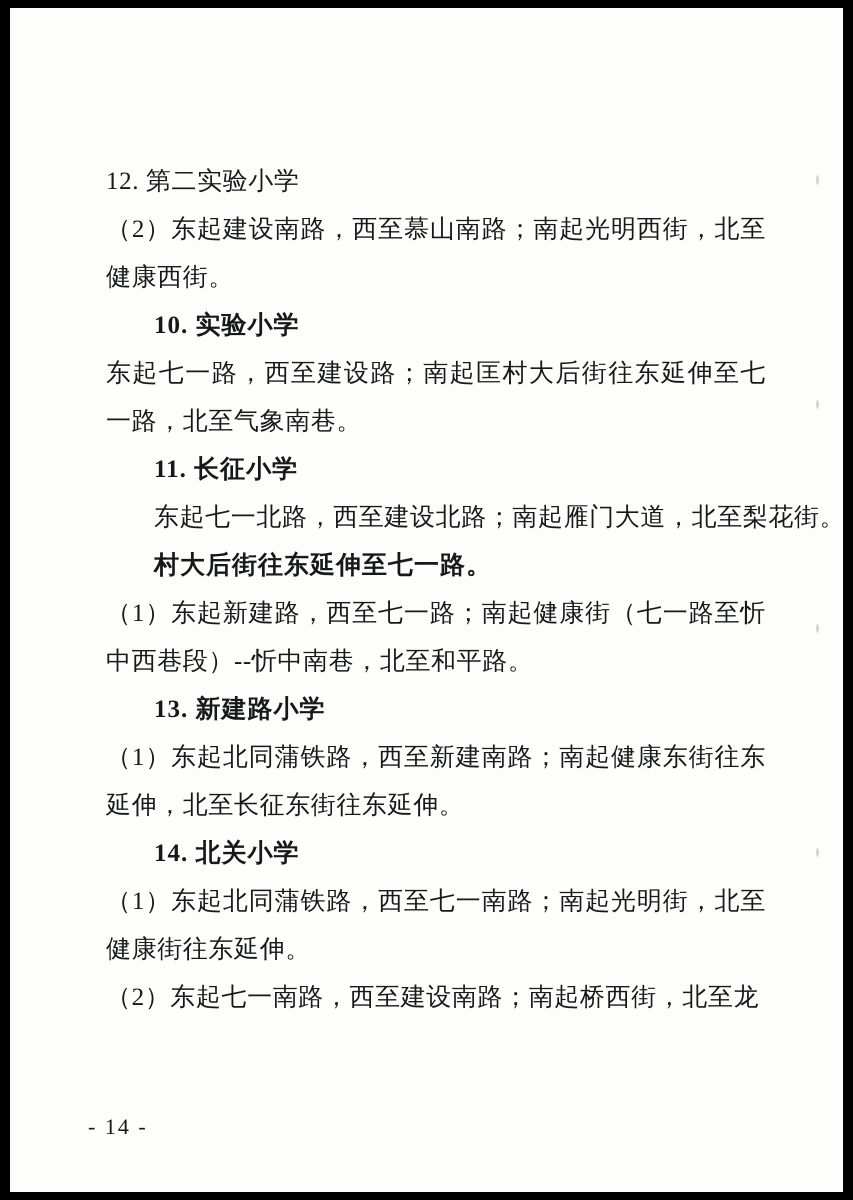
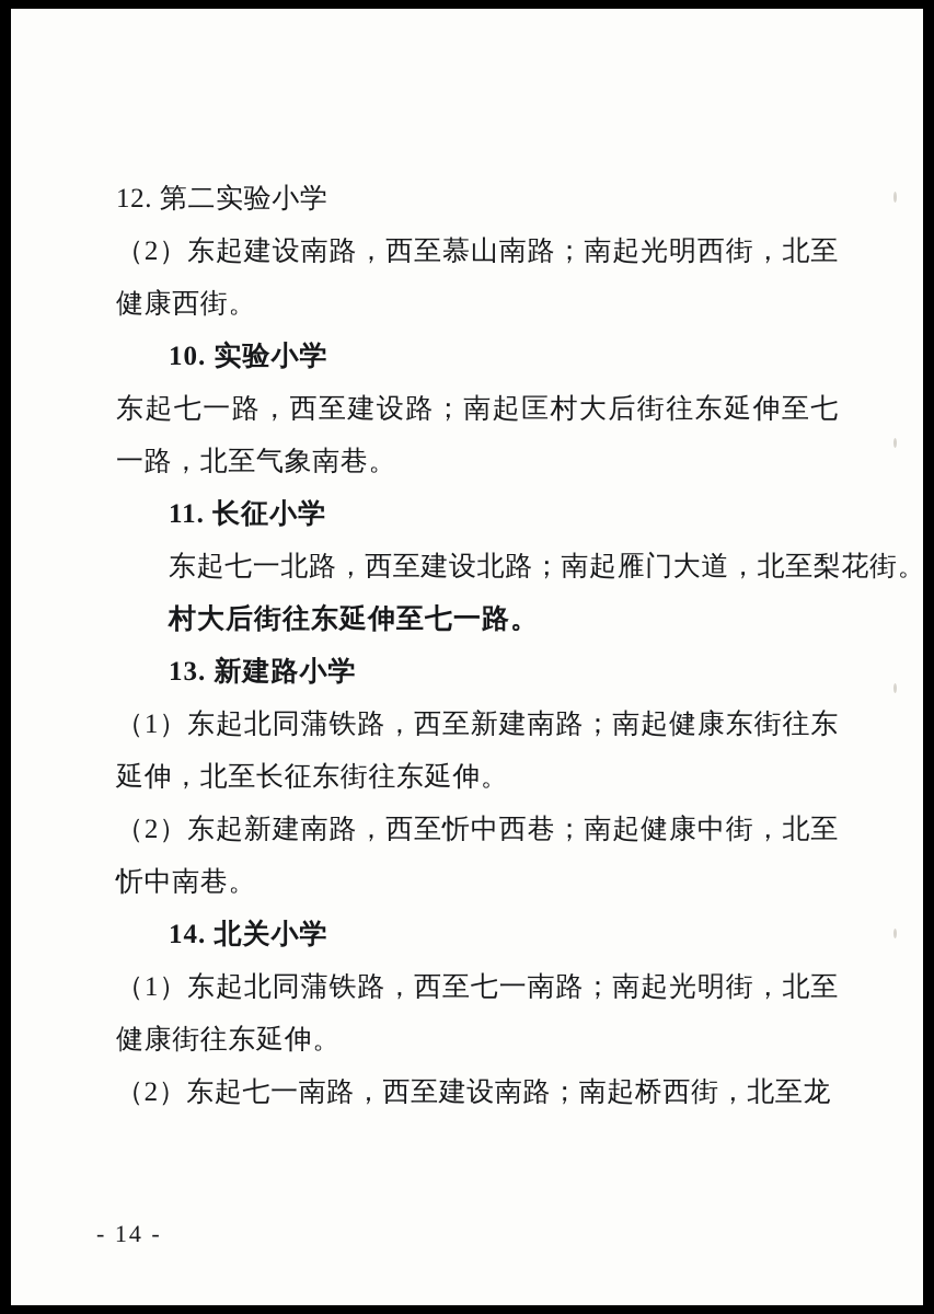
  12. 第二实验小学
  （2）东起建设南路，西至慕山南路；南起光明西街，北至健康西街。
  10. 实验小学
  东起七一路，西至建设路；南起匡村大后街往东延伸至七一路，北至气象南巷。
  11. 长征小学
  东起七一北路，西至建设北路；南起雁门大道，北至梨花街。
  村大后街往东延伸至七一路。
- （1）东起新建路，西至七一路；南起健康街（七一路至忻中西巷段）--忻中南巷，北至和平路。
  13. 新建路小学
  （1）东起北同蒲铁路，西至新建南路；南起健康东街往东延伸，北至长征东街往东延伸。
+ （2）东起新建南路，西至忻中西巷；南起健康中街，北至忻中南巷。
  14. 北关小学
  （1）东起北同蒲铁路，西至七一南路；南起光明街，北至健康街往东延伸。
  （2）东起七一南路，西至建设南路；南起桥西街，北至龙
  - 14 -
